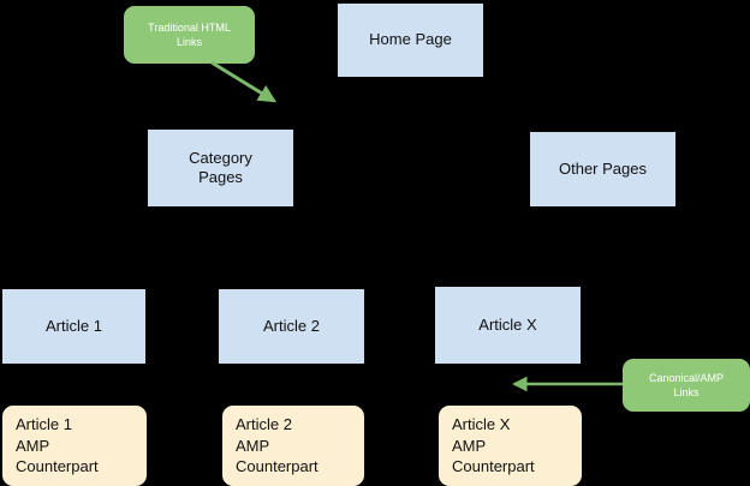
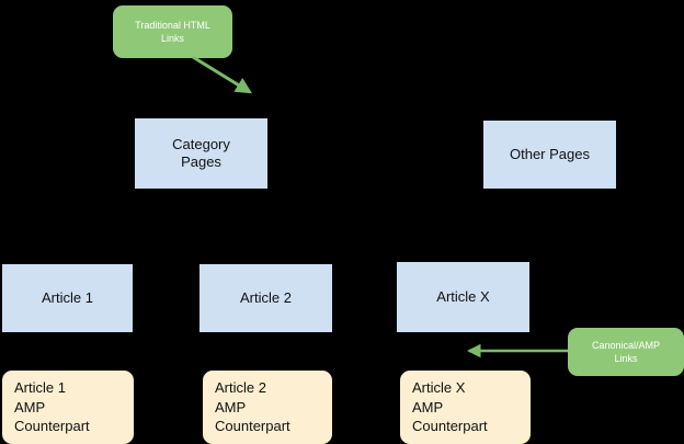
  Traditional HTML
  Links
- Home Page
  Category
  Pages
  Other Pages
  Article 1
  Article 2
  Article X
  Article 1
  AMP
  Counterpart
  Article 2
  AMP
  Counterpart
  Article X
  AMP
  Counterpart
  Canonical/AMP
  Links
